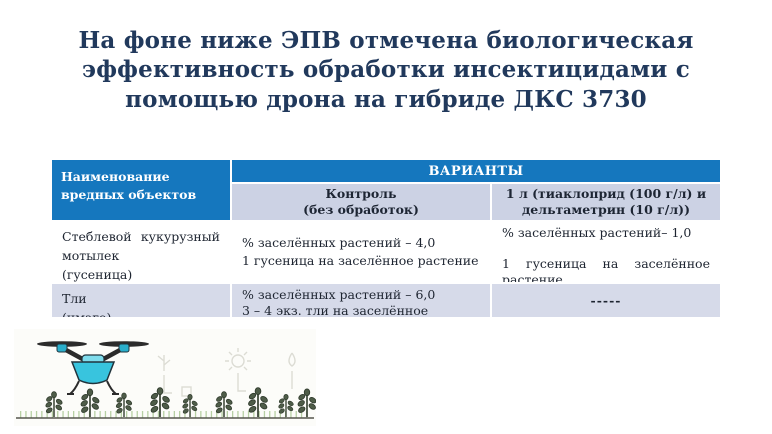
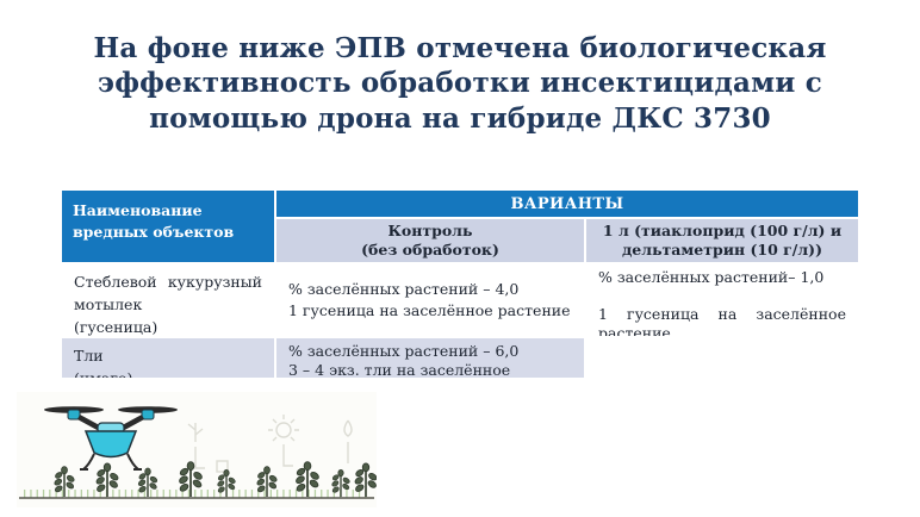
  На фоне ниже ЭПВ отмечена биологическая
  эффективность обработки инсектицидами с
  помощью дрона на гибриде ДКС 3730
  Наименование вредных объектов
  ВАРИАНТЫ
  Контроль
  (без обработок)
  1 л (тиаклоприд (100 г/л) и
  дельтаметрин (10 г/л))
  Стеблевой кукурузный
  мотылек
  (гусеница)
  % заселённых растений – 4,0
  1 гусеница на заселённое растение
  % заселённых растений– 1,0
  1 гусеница на заселённое растение
  Тли
  % заселённых растений – 6,0
  3 – 4 экз. тли на заселённое
- -----
